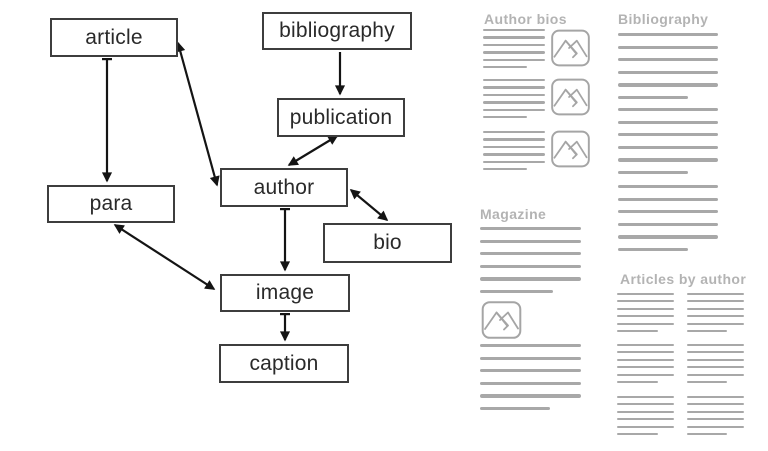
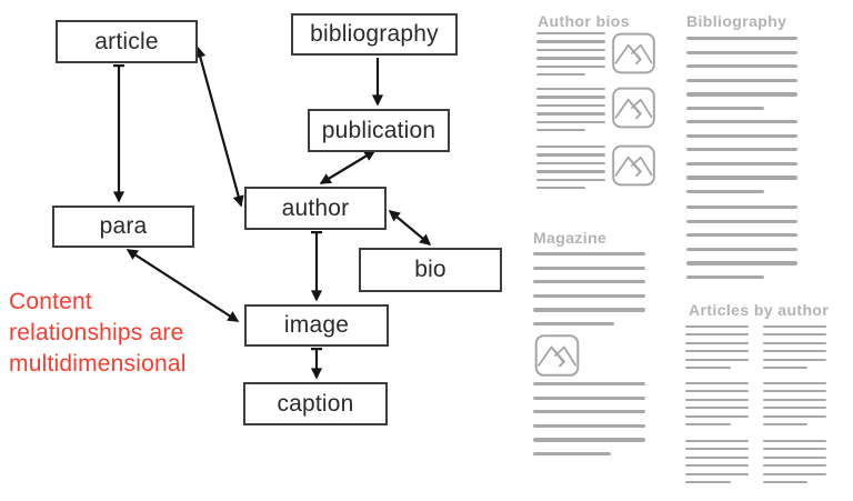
  article
  bibliography
  publication
  author
  para
  bio
  image
  caption
+ Content
+ relationships are
+ multidimensional
  Author bios
  Bibliography
  Magazine
  Articles by author
